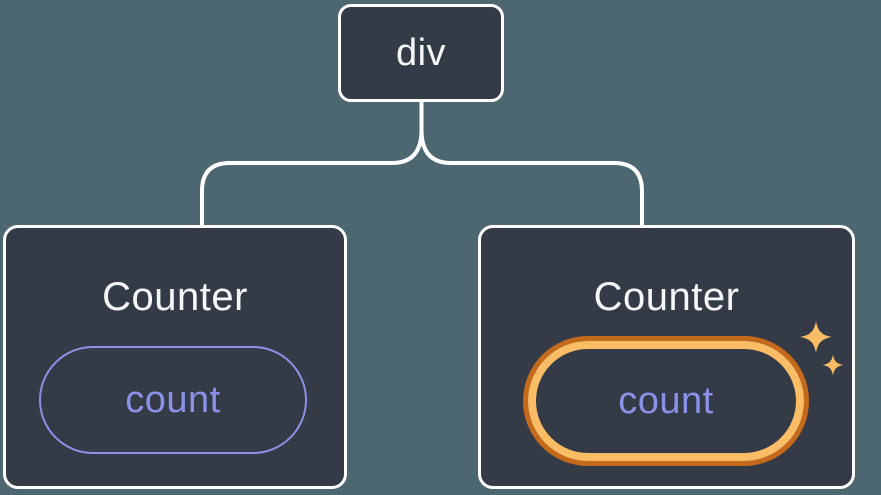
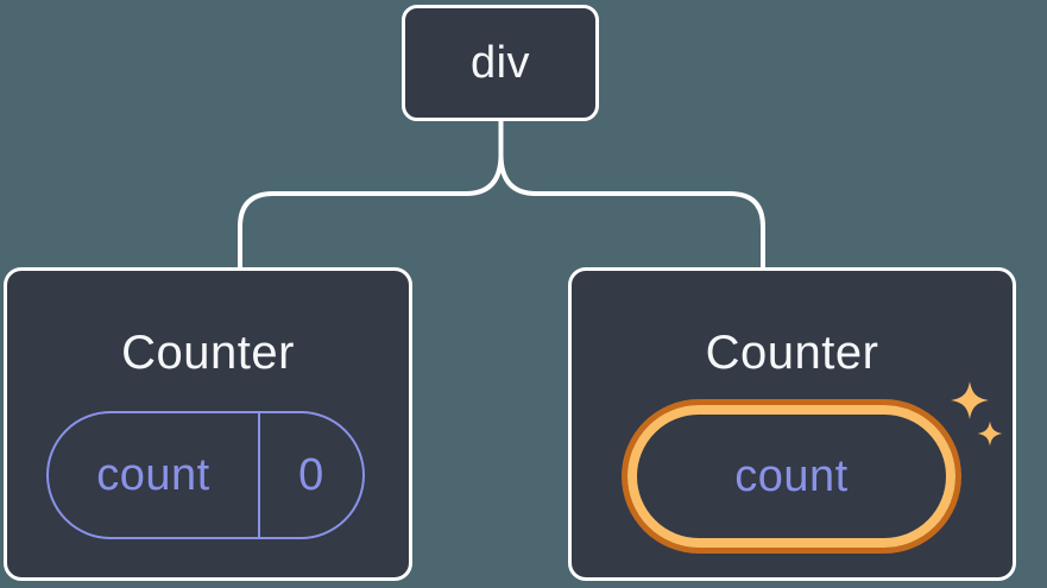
  div
  Counter
  count
+ 0
  Counter
  count
